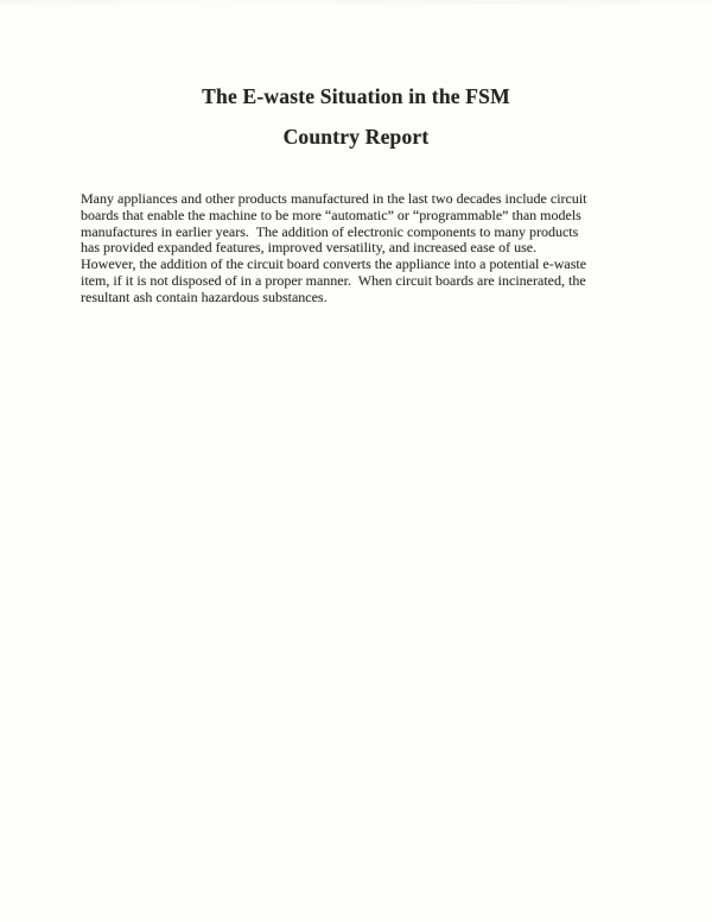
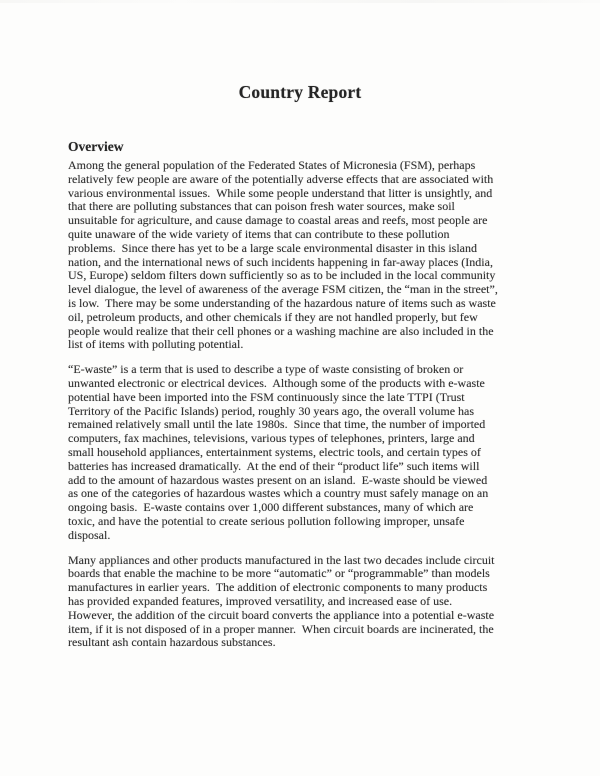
- The E-waste Situation in the FSM
  Country Report
+ Overview
+ Among the general population of the Federated States of Micronesia (FSM), perhaps
+ relatively few people are aware of the potentially adverse effects that are associated with
+ various environmental issues. While some people understand that litter is unsightly, and
+ that there are polluting substances that can poison fresh water sources, make soil
+ unsuitable for agriculture, and cause damage to coastal areas and reefs, most people are
+ quite unaware of the wide variety of items that can contribute to these pollution
+ problems. Since there has yet to be a large scale environmental disaster in this island
+ nation, and the international news of such incidents happening in far-away places (India,
+ US, Europe) seldom filters down sufficiently so as to be included in the local community
+ level dialogue, the level of awareness of the average FSM citizen, the “man in the street”,
+ is low. There may be some understanding of the hazardous nature of items such as waste
+ oil, petroleum products, and other chemicals if they are not handled properly, but few
+ people would realize that their cell phones or a washing machine are also included in the
+ list of items with polluting potential.
+ “E-waste” is a term that is used to describe a type of waste consisting of broken or
+ unwanted electronic or electrical devices. Although some of the products with e-waste
+ potential have been imported into the FSM continuously since the late TTPI (Trust
+ Territory of the Pacific Islands) period, roughly 30 years ago, the overall volume has
+ remained relatively small until the late 1980s. Since that time, the number of imported
+ computers, fax machines, televisions, various types of telephones, printers, large and
+ small household appliances, entertainment systems, electric tools, and certain types of
+ batteries has increased dramatically. At the end of their “product life” such items will
+ add to the amount of hazardous wastes present on an island. E-waste should be viewed
+ as one of the categories of hazardous wastes which a country must safely manage on an
+ ongoing basis. E-waste contains over 1,000 different substances, many of which are
+ toxic, and have the potential to create serious pollution following improper, unsafe
+ disposal.
  Many appliances and other products manufactured in the last two decades include circuit
  boards that enable the machine to be more “automatic” or “programmable” than models
  manufactures in earlier years. The addition of electronic components to many products
  has provided expanded features, improved versatility, and increased ease of use.
  However, the addition of the circuit board converts the appliance into a potential e-waste
  item, if it is not disposed of in a proper manner. When circuit boards are incinerated, the
  resultant ash contain hazardous substances.
